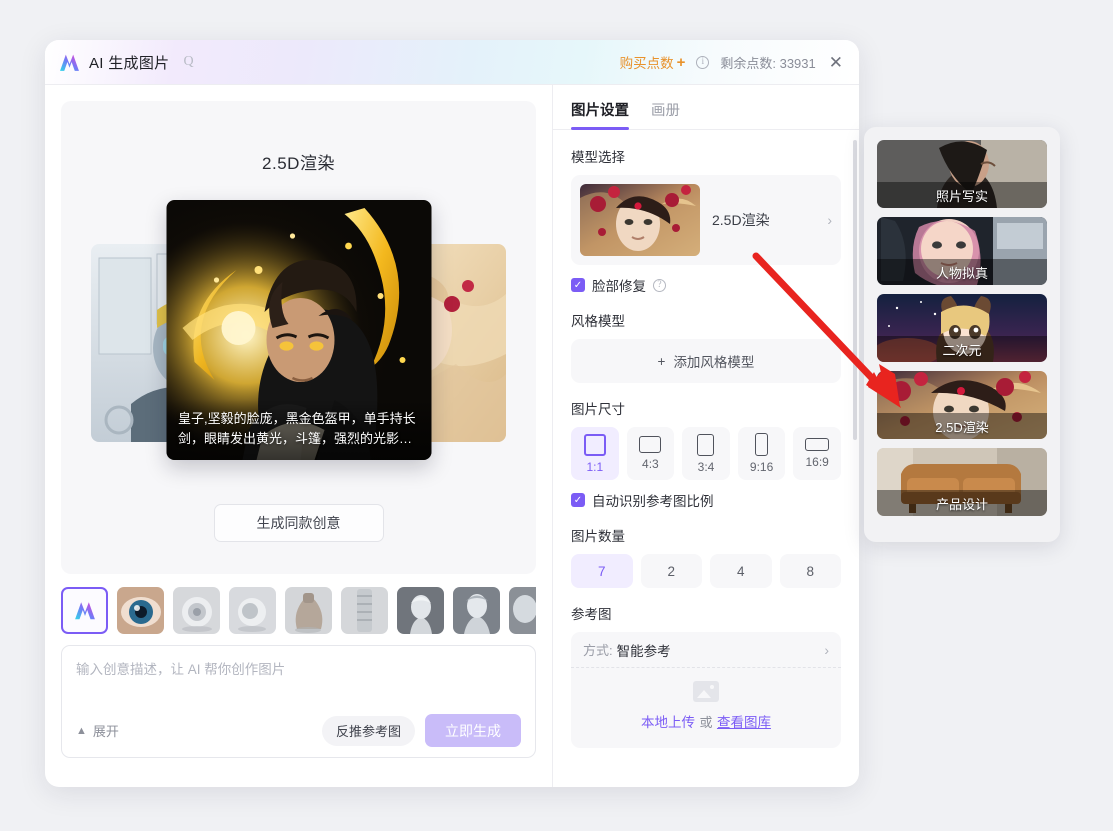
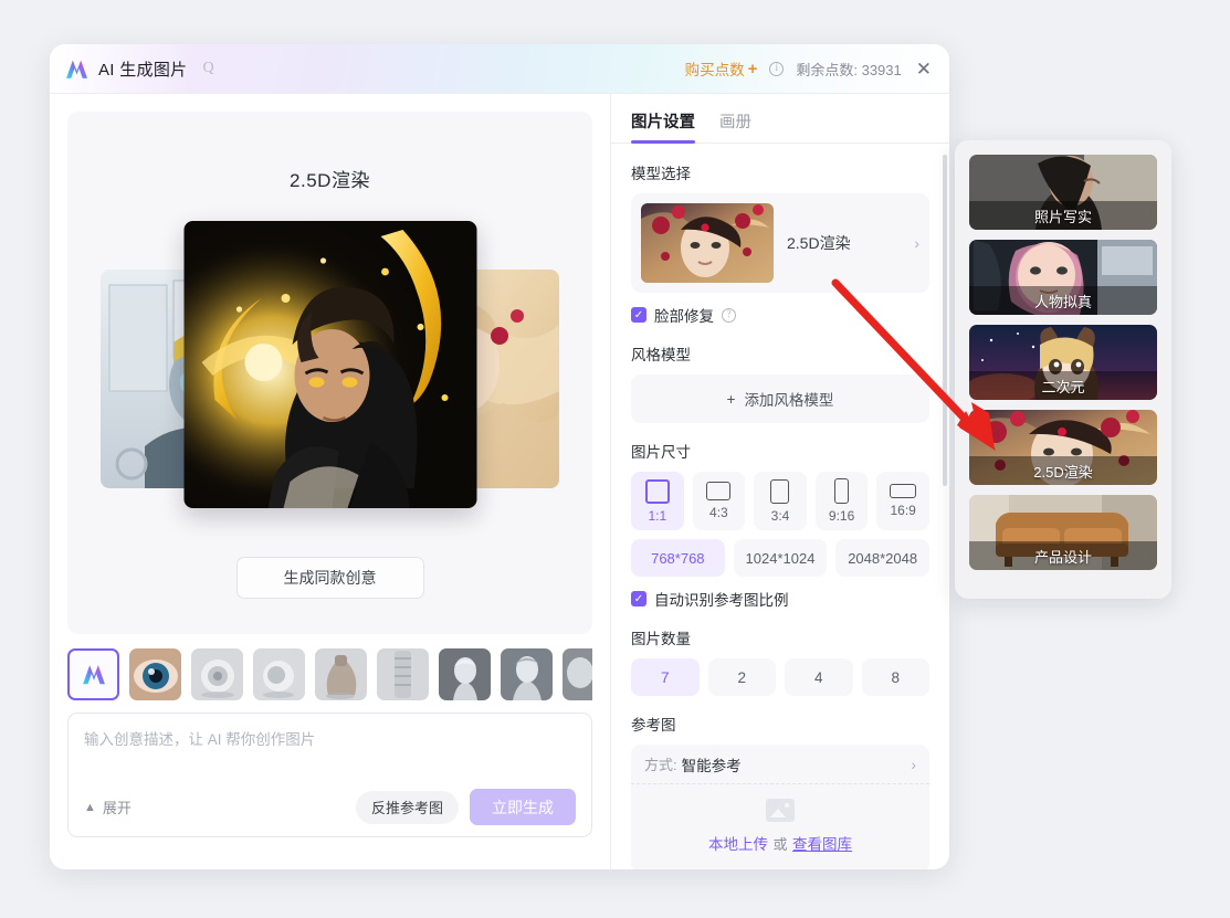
  AI 生成图片
  Q
  购买点数
  +
  i
  剩余点数: 33931
  ✕
  2.5D渲染
- 皇子,坚毅的脸庞，黑金色盔甲，单手持长剑，眼睛发出黄光，斗篷，强烈的光影…
  生成同款创意
  输入创意描述，让 AI 帮你创作图片
  ▲
  展开
  反推参考图
  立即生成
  图片设置
  画册
  模型选择
  2.5D渲染
  ›
  ✓
  脸部修复
  ?
  风格模型
  +
  添加风格模型
  图片尺寸
  1:1
  4:3
  3:4
  9:16
  16:9
+ 768*768
+ 1024*1024
+ 2048*2048
  ✓
  自动识别参考图比例
  图片数量
  7
  2
  4
  8
  参考图
  方式:
  智能参考
  ›
  本地上传 或 查看图库
  照片写实
  人物拟真
  二次元
  2.5D渲染
  产品设计
